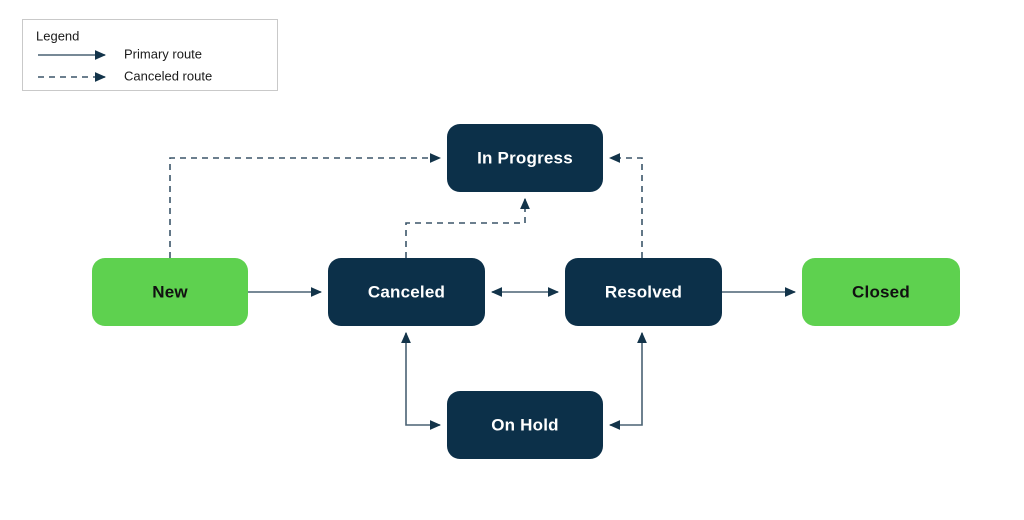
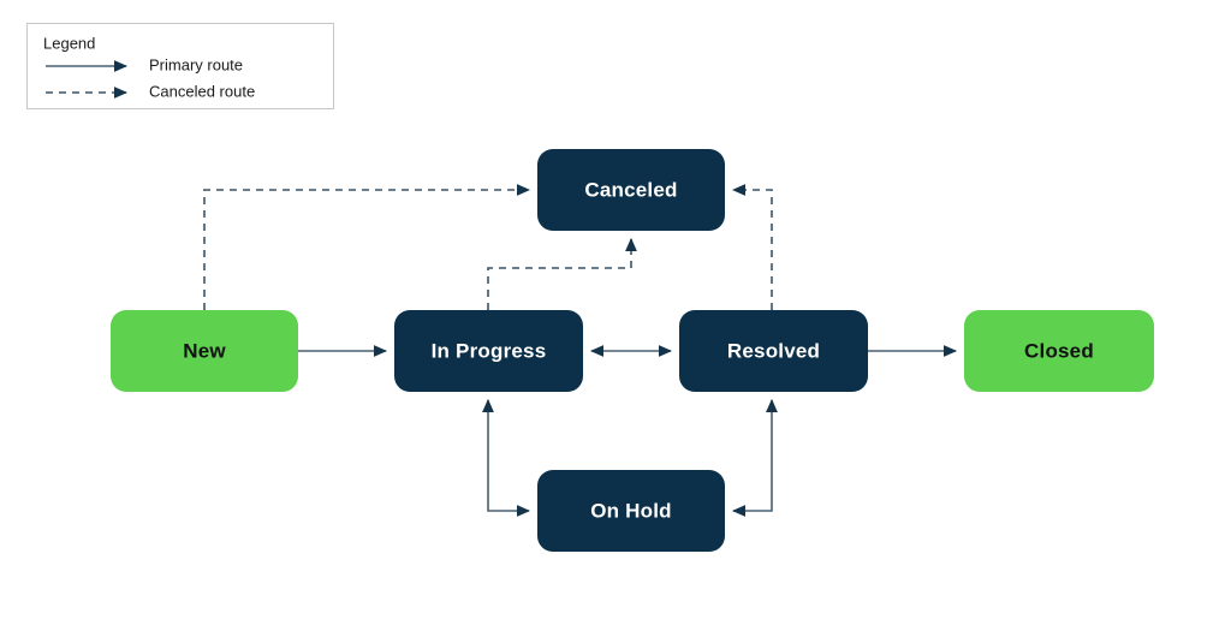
  New
- Canceled
+ In Progress
  Resolved
  Closed
- In Progress
+ Canceled
  On Hold
  Legend
  Primary route
  Canceled route
